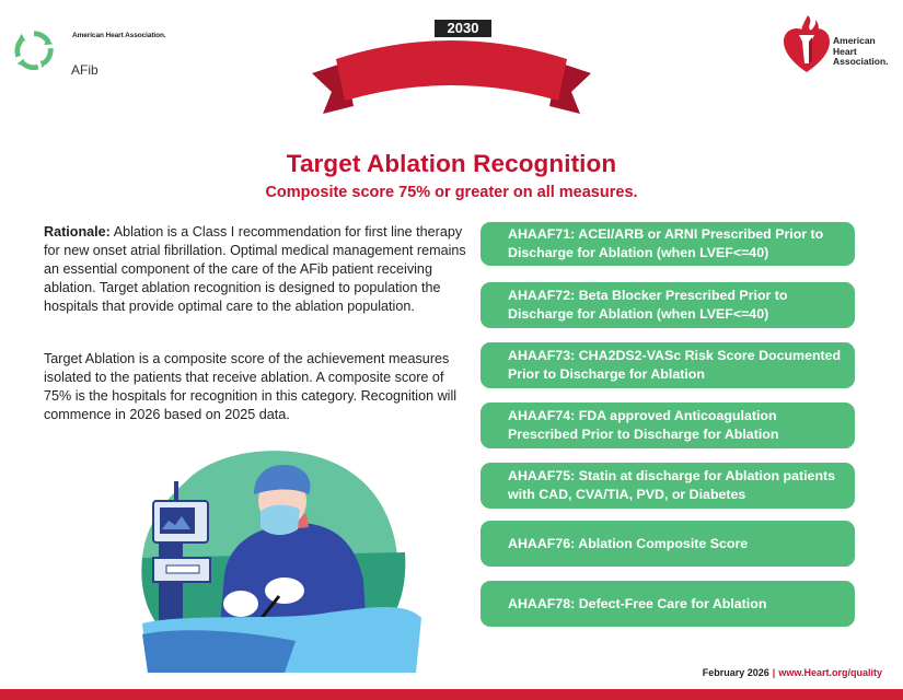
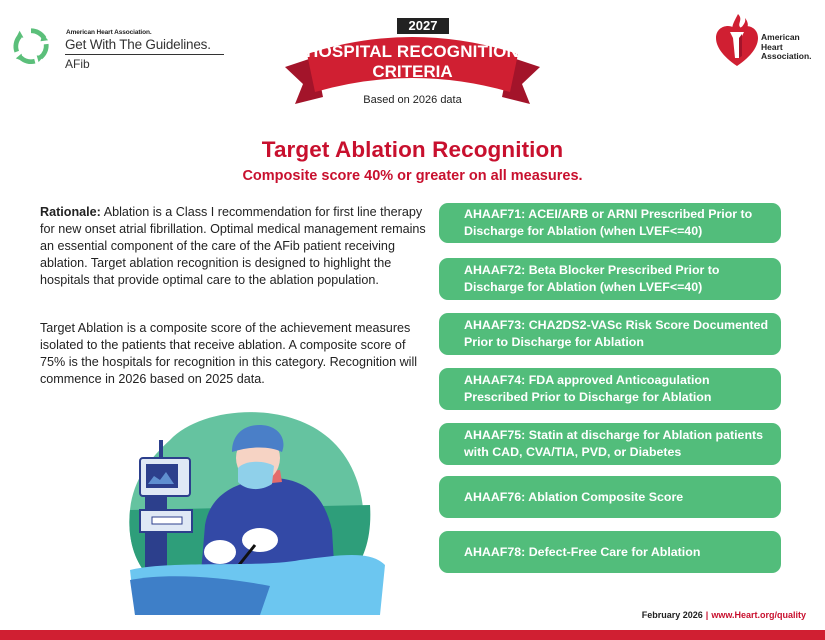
+ Get With The Guidelines.
  AFib
- 2030
+ 2027
+ HOSPITAL RECOGNITION
+ CRITERIA
+ Based on 2026 data
  American
  Heart
  Association.
  Target Ablation Recognition
- Composite score 75% or greater on all measures.
+ Composite score 40% or greater on all measures.
- Rationale: Ablation is a Class I recommendation for first line therapy for new onset atrial fibrillation. Optimal medical management remains an essential component of the care of the AFib patient receiving ablation. Target ablation recognition is designed to population the hospitals that provide optimal care to the ablation population.
+ Rationale: Ablation is a Class I recommendation for first line therapy for new onset atrial fibrillation. Optimal medical management remains an essential component of the care of the AFib patient receiving ablation. Target ablation recognition is designed to highlight the hospitals that provide optimal care to the ablation population.
  Target Ablation is a composite score of the achievement measures isolated to the patients that receive ablation. A composite score of 75% is the hospitals for recognition in this category. Recognition will commence in 2026 based on 2025 data.
  AHAAF71: ACEI/ARB or ARNI Prescribed Prior to Discharge for Ablation (when LVEF<=40)
  AHAAF72: Beta Blocker Prescribed Prior to Discharge for Ablation (when LVEF<=40)
  AHAAF73: CHA2DS2-VASc Risk Score Documented Prior to Discharge for Ablation
  AHAAF74: FDA approved Anticoagulation Prescribed Prior to Discharge for Ablation
  AHAAF75: Statin at discharge for Ablation patients with CAD, CVA/TIA, PVD, or Diabetes
  AHAAF76: Ablation Composite Score
  AHAAF78: Defect-Free Care for Ablation
  February 2026 | www.Heart.org/quality
